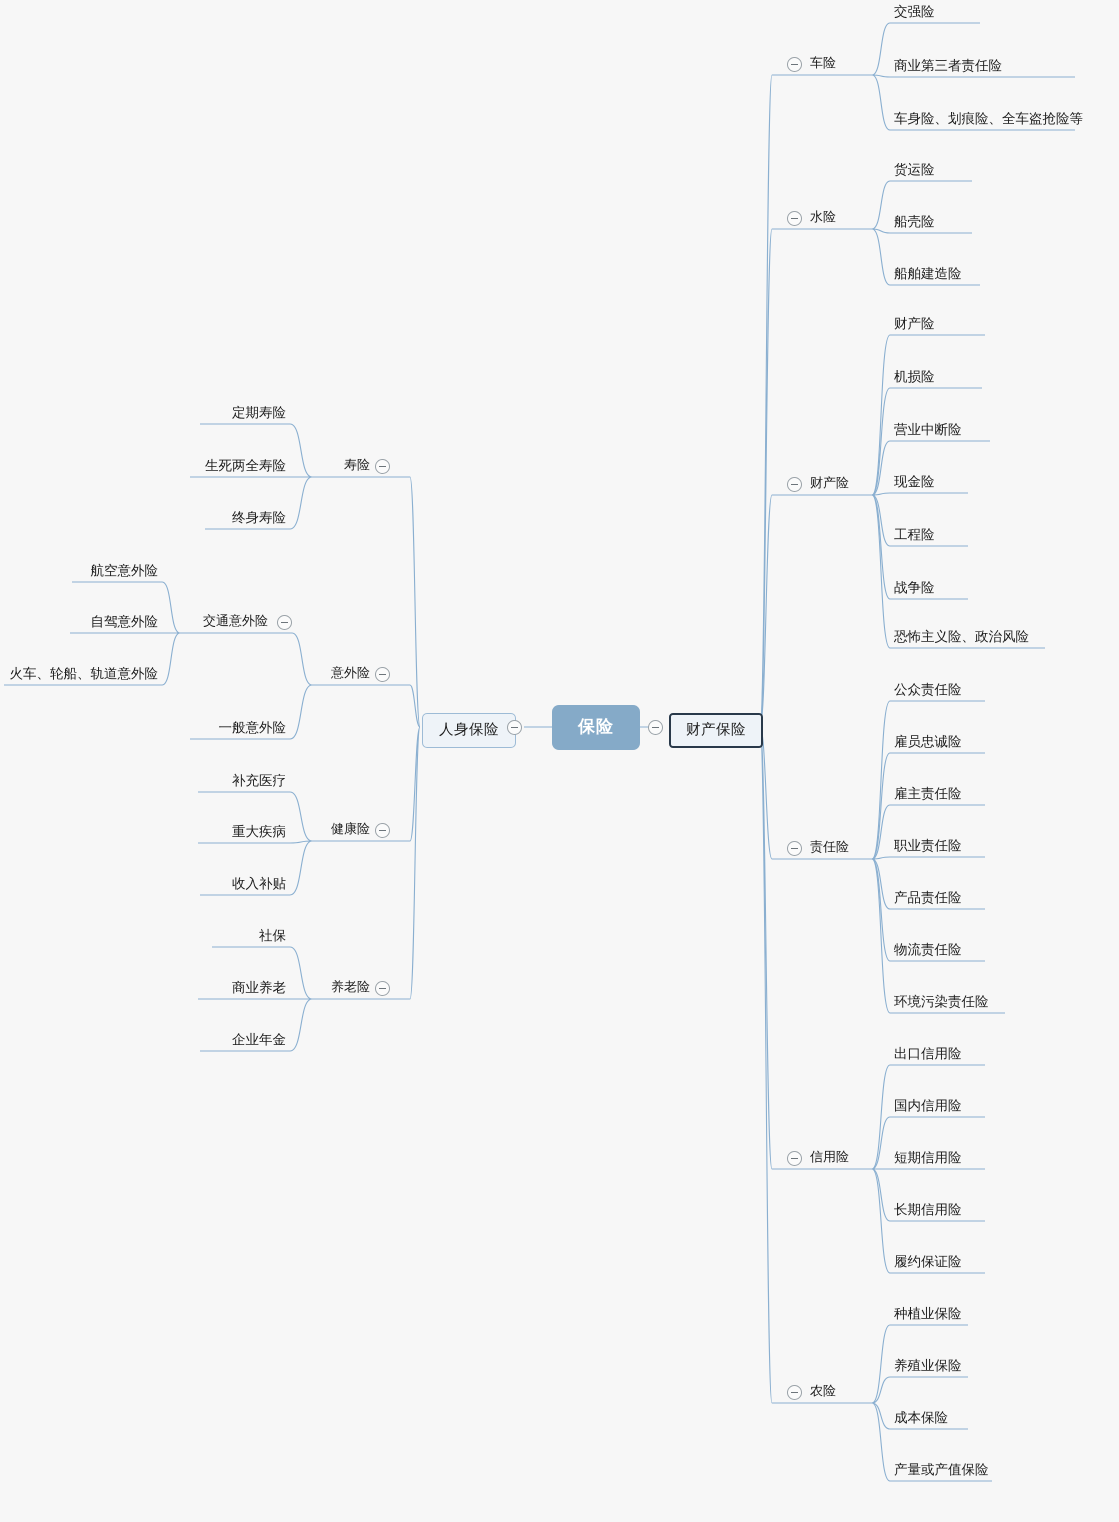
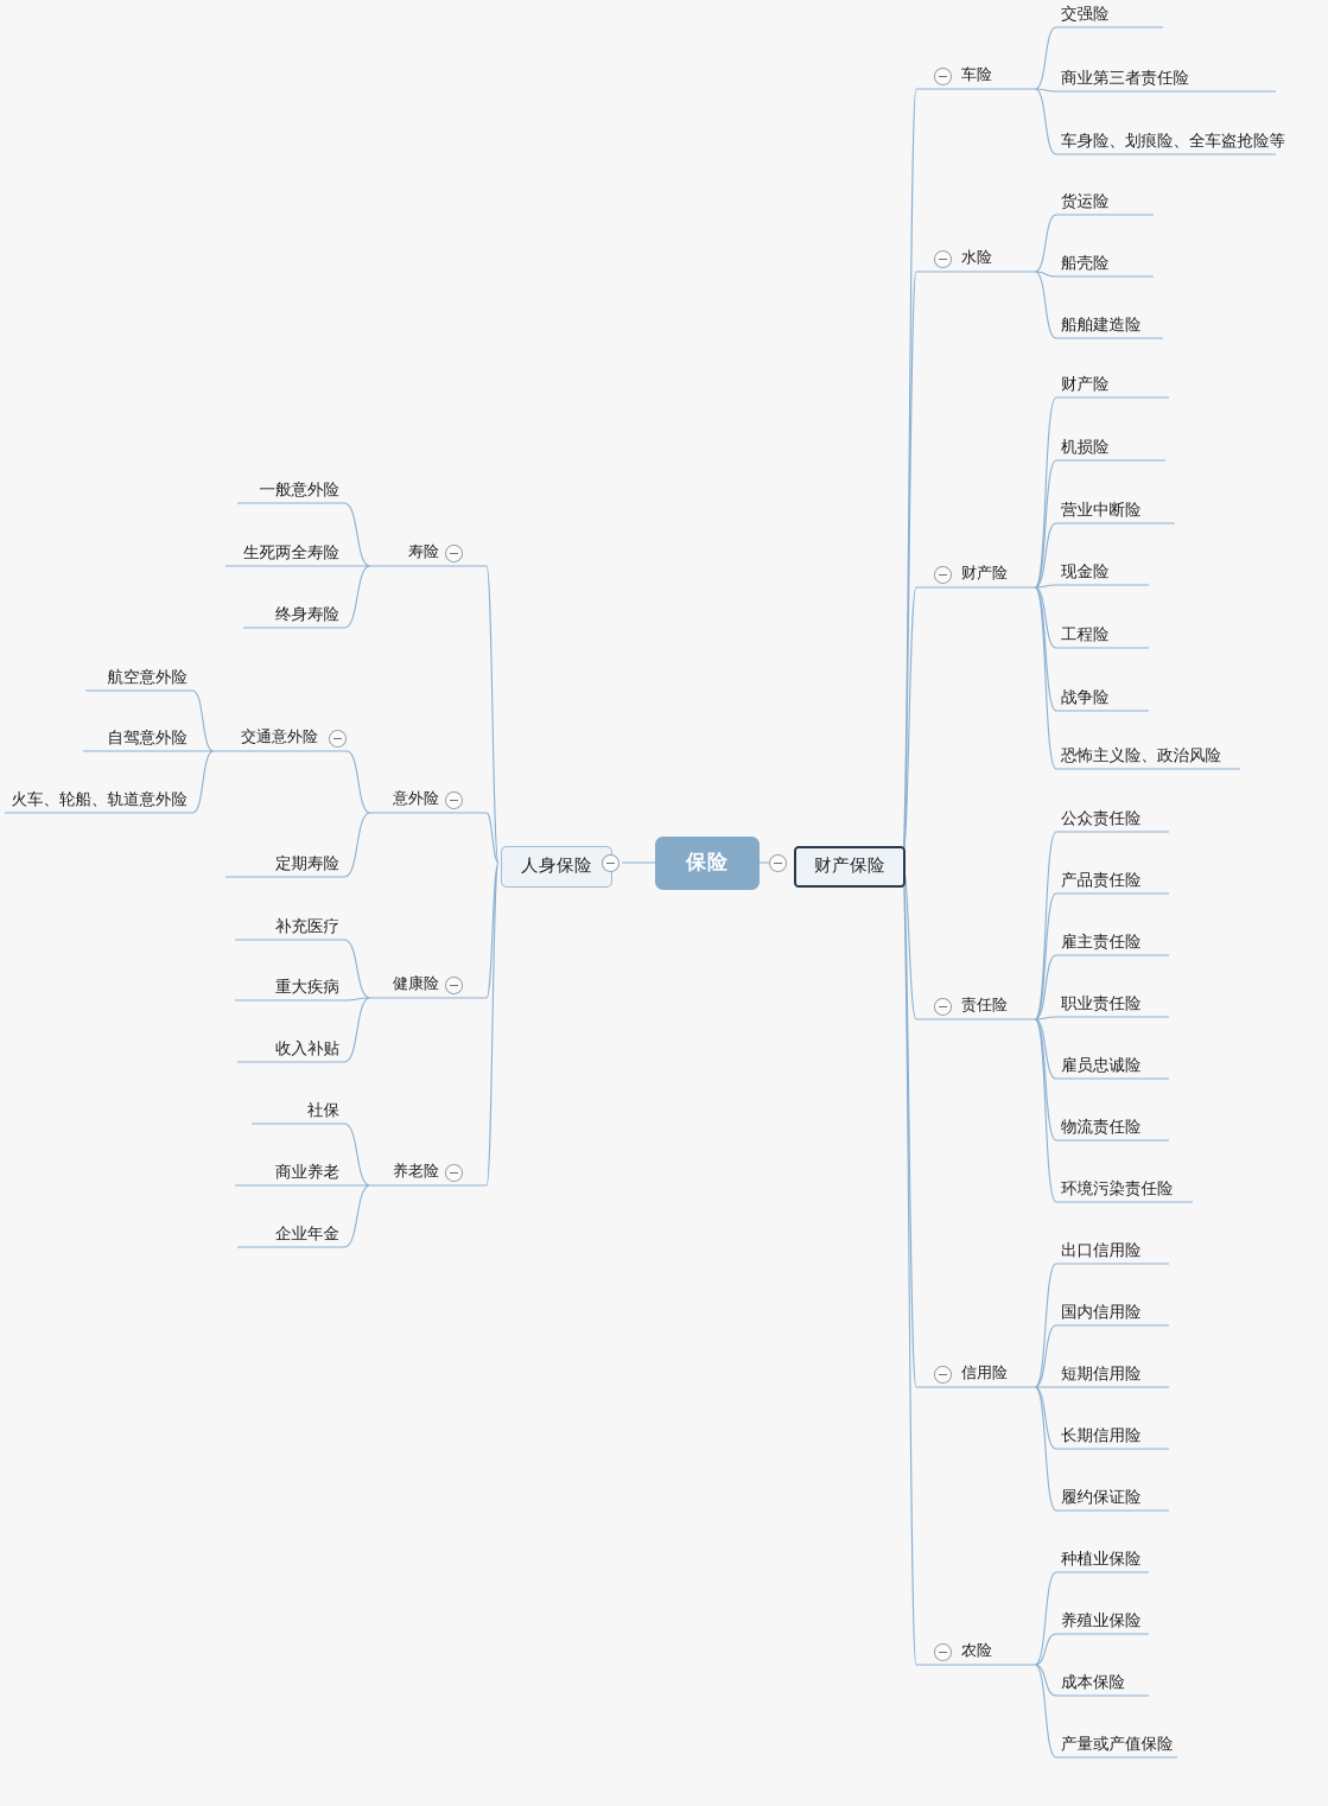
  保险
  人身保险
  财产保险
  车险
  交强险
  商业第三者责任险
  车身险、划痕险、全车盗抢险等
  水险
  货运险
  船壳险
  船舶建造险
  财产险
  财产险
  机损险
  营业中断险
  现金险
  工程险
  战争险
  恐怖主义险、政治风险
  责任险
  公众责任险
- 雇员忠诚险
+ 产品责任险
  雇主责任险
  职业责任险
- 产品责任险
+ 雇员忠诚险
  物流责任险
  环境污染责任险
  信用险
  出口信用险
  国内信用险
  短期信用险
  长期信用险
  履约保证险
  农险
  种植业保险
  养殖业保险
  成本保险
  产量或产值保险
  寿险
- 定期寿险
+ 一般意外险
  生死两全寿险
  终身寿险
  意外险
  交通意外险
  航空意外险
  自驾意外险
  火车、轮船、轨道意外险
- 一般意外险
+ 定期寿险
  健康险
  补充医疗
  重大疾病
  收入补贴
  养老险
  社保
  商业养老
  企业年金
